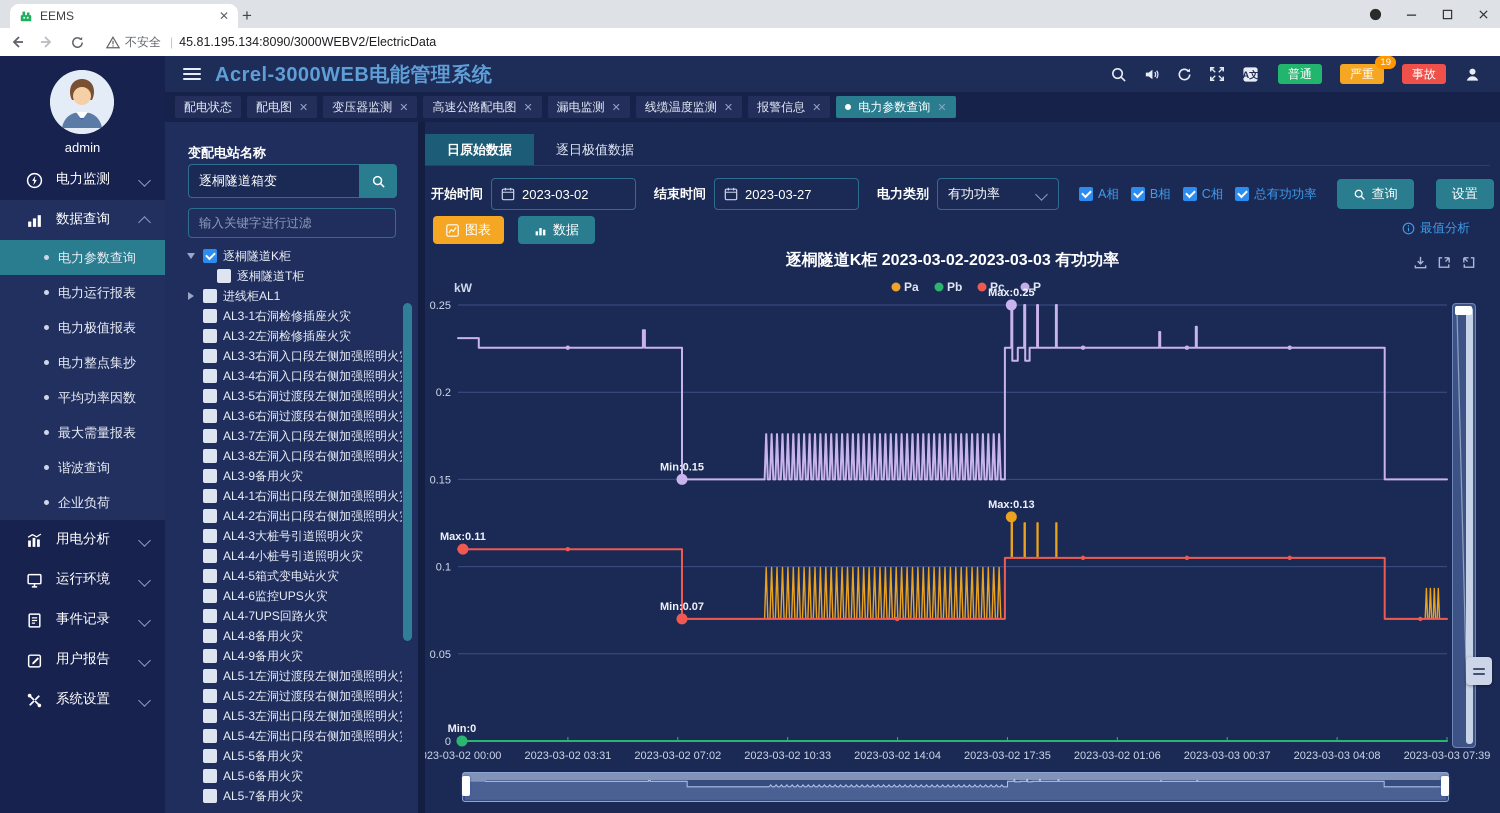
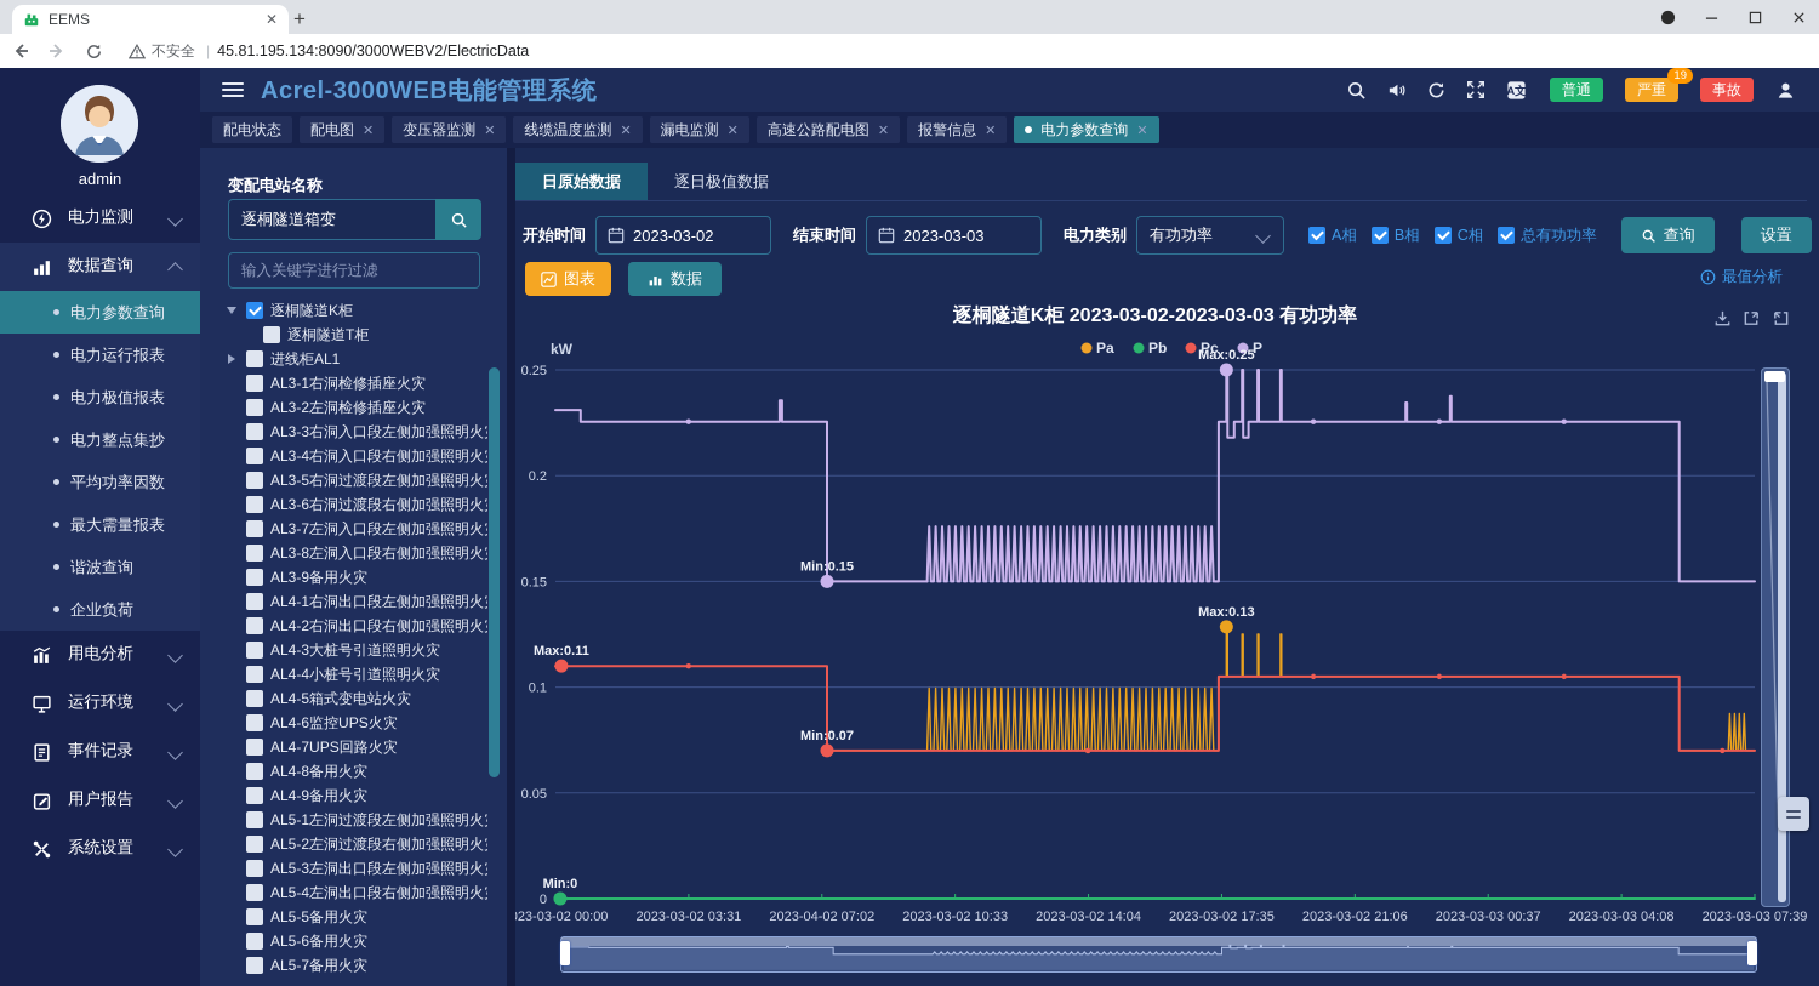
  EEMS
  ✕
  +
  不安全
  |
  45.81.195.134:8090/3000WEBV2/ElectricData
  admin
  电力监测
  数据查询
  电力参数查询
  电力运行报表
  电力极值报表
  电力整点集抄
  平均功率因数
  最大需量报表
  谐波查询
  企业负荷
  用电分析
  运行环境
  事件记录
  用户报告
  系统设置
  Acrel-3000WEB电能管理系统
  A文
  普通
  严重
  19
  事故
  配电状态
  配电图
  ✕
  变压器监测
  ✕
- 高速公路配电图
+ 线缆温度监测
  ✕
  漏电监测
  ✕
- 线缆温度监测
+ 高速公路配电图
  ✕
  报警信息
  ✕
  电力参数查询
  ✕
  变配电站名称
  逐桐隧道箱变
  输入关键字进行过滤
  逐桐隧道K柜
  逐桐隧道T柜
  进线柜AL1
  AL3-1右洞检修插座火灾
  AL3-2左洞检修插座火灾
  AL3-3右洞入口段左侧加强照明火
  AL3-4右洞入口段右侧加强照明火
  AL3-5右洞过渡段左侧加强照明火
  AL3-6右洞过渡段右侧加强照明火
  AL3-7左洞入口段左侧加强照明火
  AL3-8左洞入口段右侧加强照明火
  AL3-9备用火灾
  AL4-1右洞出口段左侧加强照明火
  AL4-2右洞出口段右侧加强照明火
  AL4-3大桩号引道照明火灾
  AL4-4小桩号引道照明火灾
  AL4-5箱式变电站火灾
  AL4-6监控UPS火灾
  AL4-7UPS回路火灾
  AL4-8备用火灾
  AL4-9备用火灾
  AL5-1左洞过渡段左侧加强照明火
  AL5-2左洞过渡段右侧加强照明火
  AL5-3左洞出口段左侧加强照明火
  AL5-4左洞出口段右侧加强照明火
  AL5-5备用火灾
  AL5-6备用火灾
  AL5-7备用火灾
  日原始数据
  逐日极值数据
  开始时间
  2023-03-02
  结束时间
- 2023-03-27
+ 2023-03-03
  电力类别
  有功功率
  A相
  B相
  C相
  总有功功率
  查询
  设置
  图表
  数据
  最值分析
  逐桐隧道K柜 2023-03-02-2023-03-03 有功功率
  0
  0.05
  0.1
  0.15
  0.2
  0.25
  kW
  23-03-02 00:00
  2023-03-02 03:31
- 2023-03-02 07:02
+ 2023-04-02 07:02
  2023-03-02 10:33
  2023-03-02 14:04
  2023-03-02 17:35
- 2023-03-02 01:06
+ 2023-03-02 21:06
  2023-03-03 00:37
  2023-03-03 04:08
  2023-03-03 07:39
  Pa
  Pb
  Pc
  P
  Max:0.25
  Min:0.15
  Max:0.13
  Max:0.11
  Min:0.07
  Min:0
